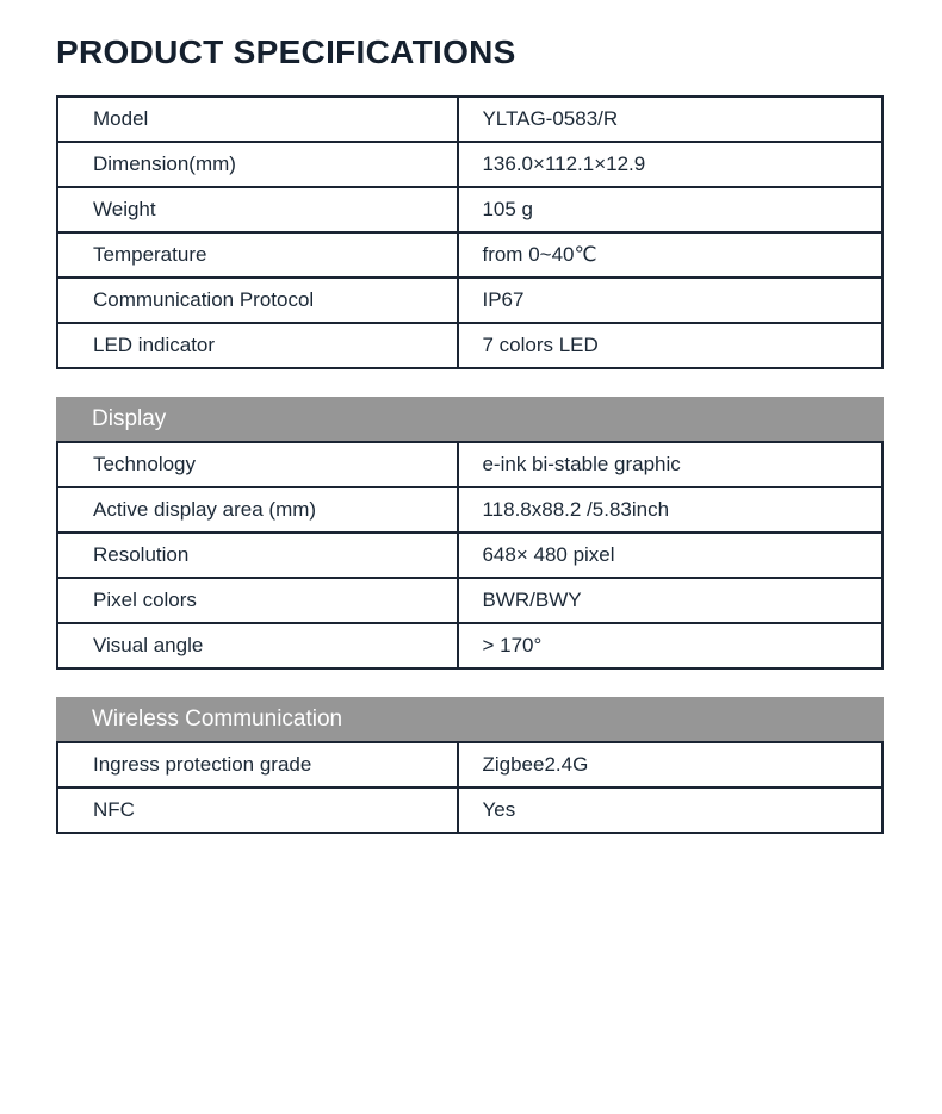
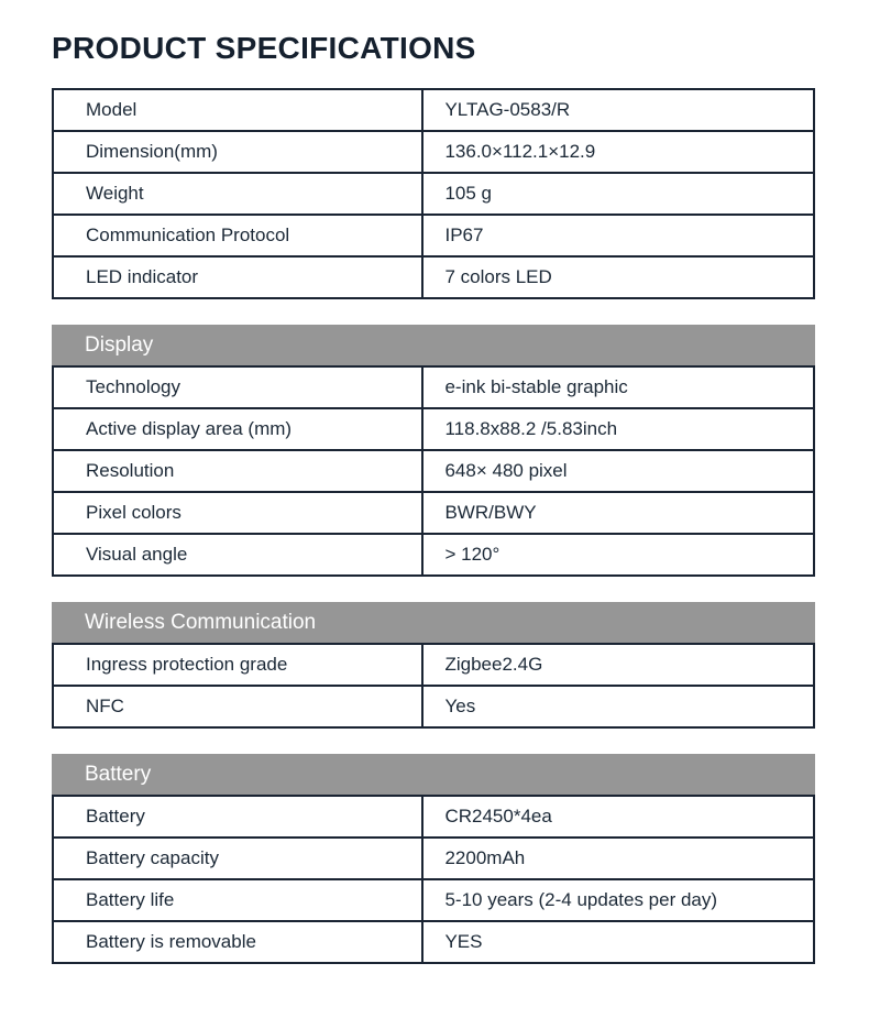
  PRODUCT SPECIFICATIONS
  Model	YLTAG-0583/R
  Dimension(mm)	136.0×112.1×12.9
  Weight	105 g
- Temperature	from 0~40℃
  Communication Protocol	IP67
  LED indicator	7 colors LED
  Display
  Technology	e-ink bi-stable graphic
  Active display area (mm)	118.8x88.2 /5.83inch
  Resolution	648× 480 pixel
  Pixel colors	BWR/BWY
- Visual angle	> 170°
+ Visual angle	> 120°
  Wireless Communication
  Ingress protection grade	Zigbee2.4G
  NFC	Yes
+ Battery
+ Battery	CR2450*4ea
+ Battery capacity	2200mAh
+ Battery life	5-10 years (2-4 updates per day)
+ Battery is removable	YES
